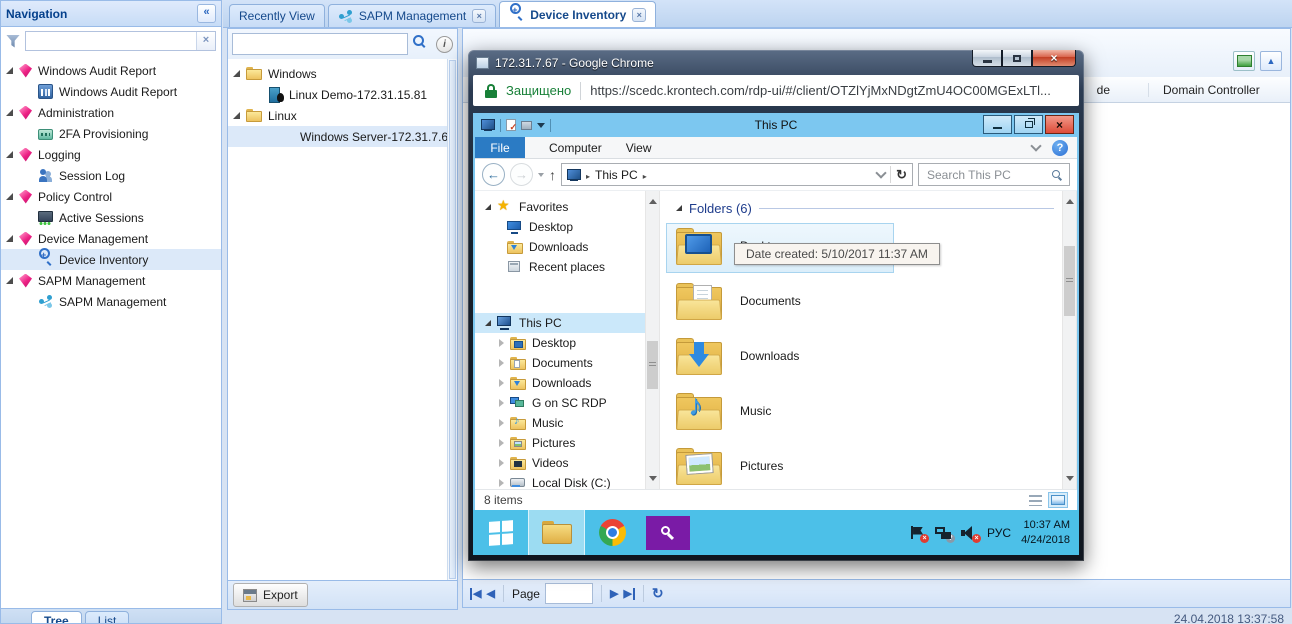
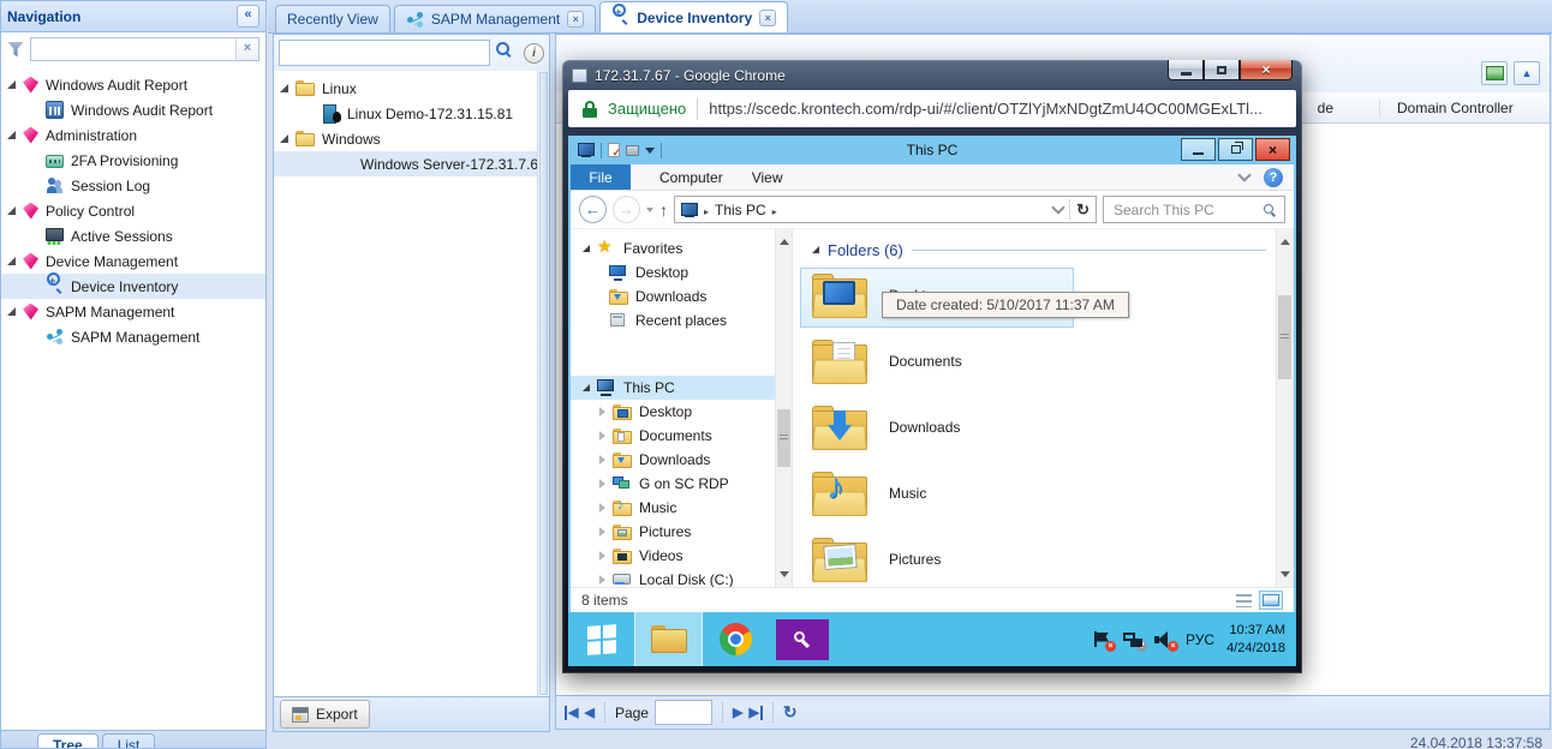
  Navigation
  «
  ×
  Windows Audit Report
  Windows Audit Report
  Administration
  2FA Provisioning
- Logging
  Session Log
  Policy Control
  Active Sessions
  Device Management
  Device Inventory
  SAPM Management
  SAPM Management
  Tree
  List
  Recently View
  SAPM Management
  ×
  Device Inventory
  ×
  i
- Windows
+ Linux
  Linux Demo-172.31.15.81
- Linux
+ Windows
  Windows Server-172.31.7.6
  Export
  ▲
  de
  Domain Controller
  ◀
  ◀
  Page
  ▶
  ▶
  ↻
  24.04.2018 13:37:58
  172.31.7.67 - Google Chrome
  ×
  Защищено
  https://scedc.krontech.com/rdp-ui/#/client/OTZlYjMxNDgtZmU4OC00MGExLTl...
  This PC
  ×
  File
  Computer
  View
  ?
  ←
  →
  ↑
  This PC
  ↻
  Search This PC
  Favorites
  Desktop
  Downloads
  Recent places
  This PC
  Desktop
  Documents
  Downloads
  G on SC RDP
  Music
  Pictures
  Videos
  Local Disk (C:)
  Folders (6)
  Date created: 5/10/2017 11:37 AM
  Documents
  Downloads
  Music
  Pictures
  8 items
  РУС
  10:37 AM
  4/24/2018
